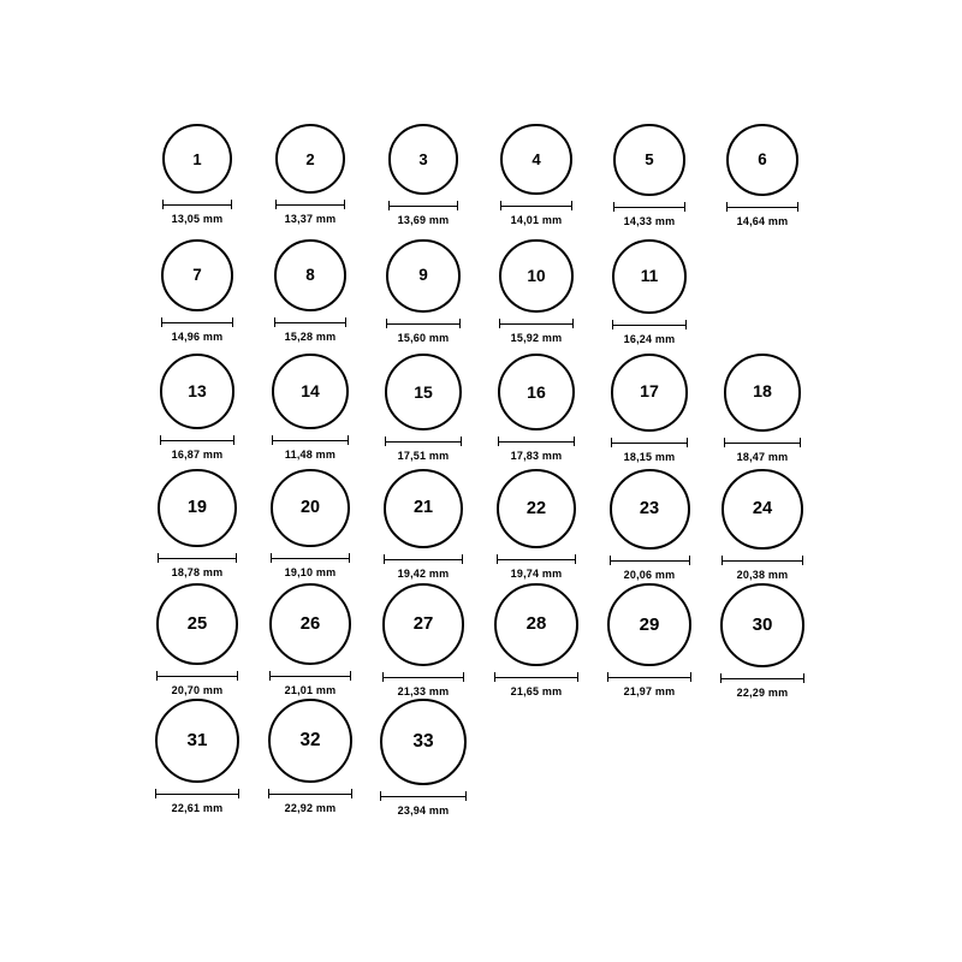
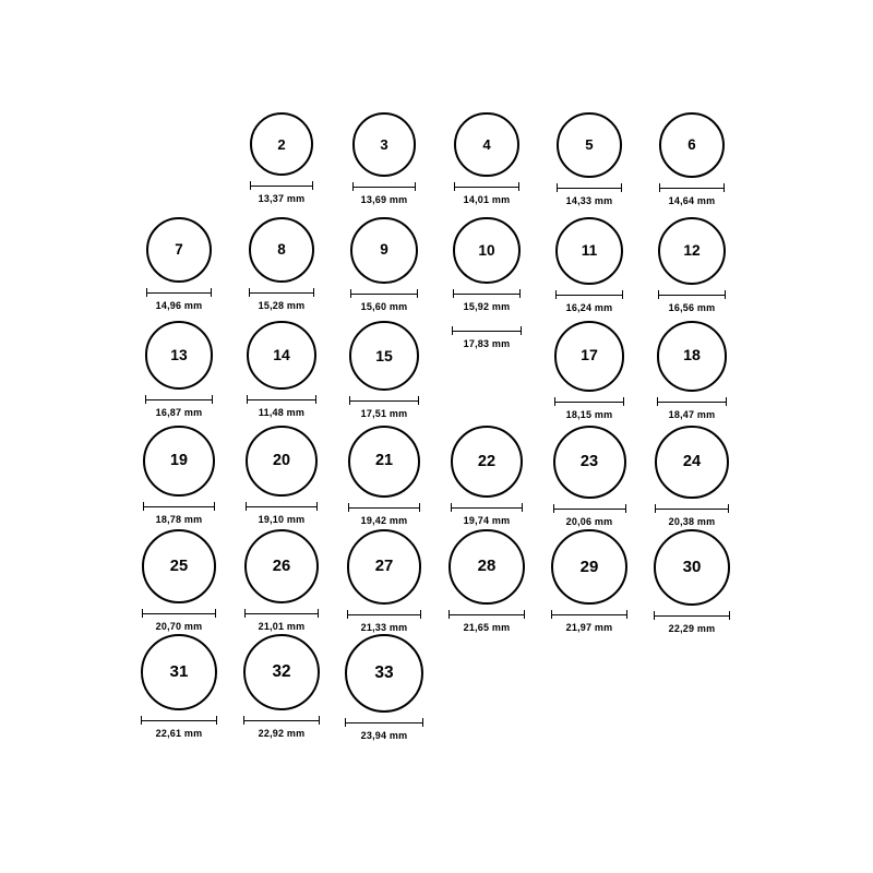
- 1
- 13,05 mm
  2
  13,37 mm
  3
  13,69 mm
  4
  14,01 mm
  5
  14,33 mm
  6
  14,64 mm
  7
  14,96 mm
  8
  15,28 mm
  9
  15,60 mm
  10
  15,92 mm
  11
  16,24 mm
+ 12
+ 16,56 mm
  13
  16,87 mm
  14
  11,48 mm
  15
  17,51 mm
- 16
  17,83 mm
  17
  18,15 mm
  18
  18,47 mm
  19
  18,78 mm
  20
  19,10 mm
  21
  19,42 mm
  22
  19,74 mm
  23
  20,06 mm
  24
  20,38 mm
  25
  20,70 mm
  26
  21,01 mm
  27
  21,33 mm
  28
  21,65 mm
  29
  21,97 mm
  30
  22,29 mm
  31
  22,61 mm
  32
  22,92 mm
  33
  23,94 mm
